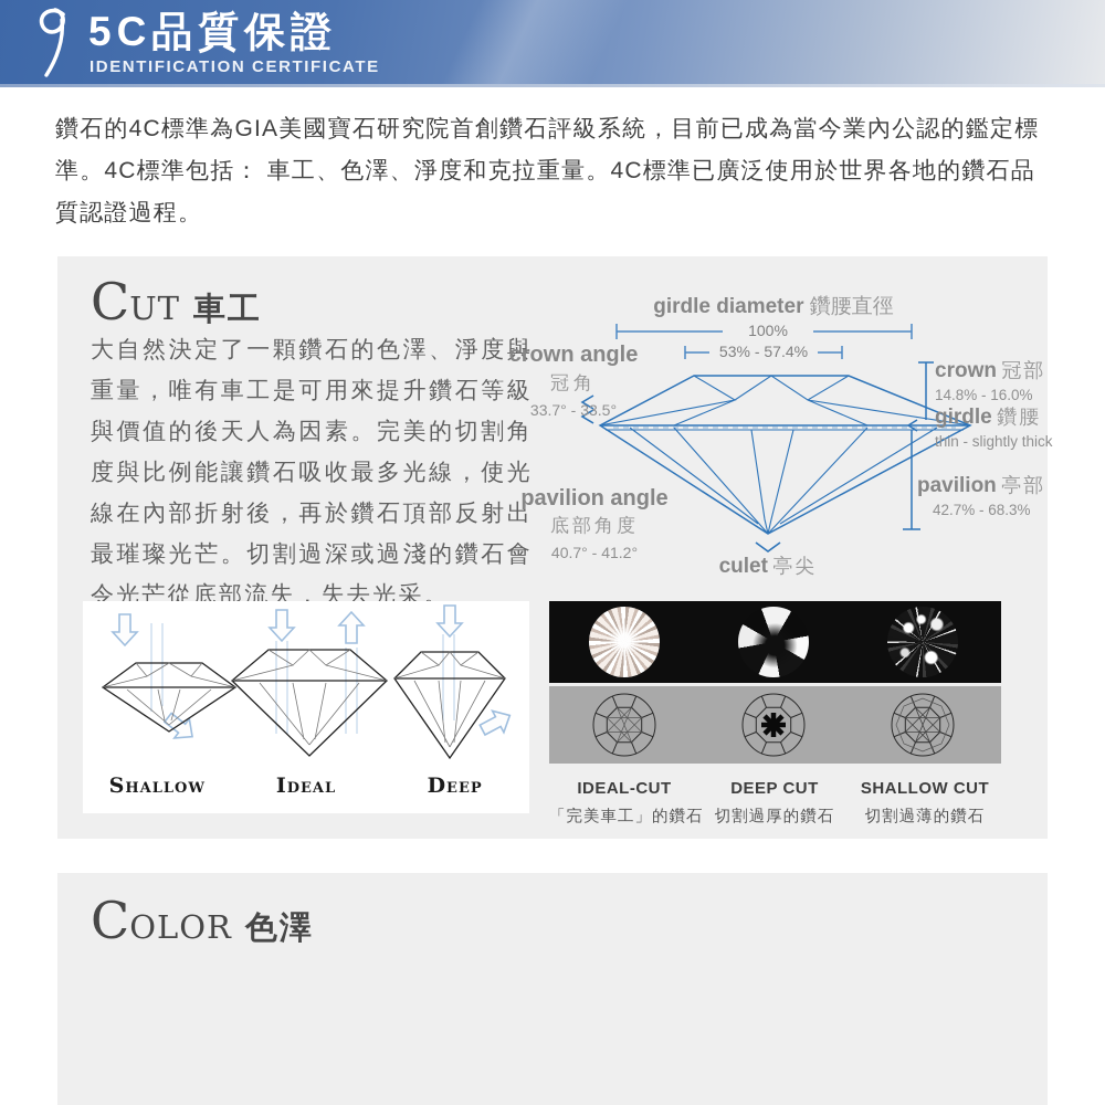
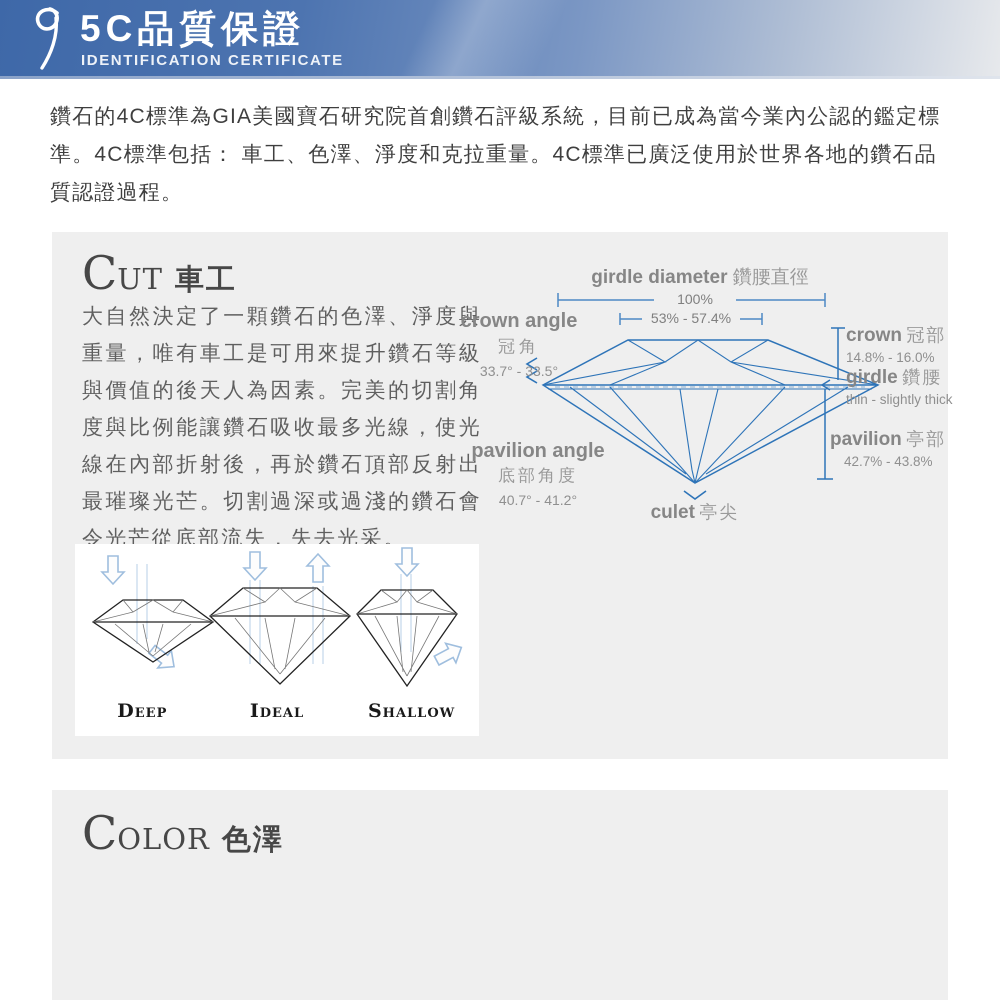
  鑽石的4C標準為GIA美國寶石研究院首創鑽石評級系統，目前已成為當今業內公認的鑑定標準。4C標準包括： 車工、色澤、淨度和克拉重量。4C標準已廣泛使用於世界各地的鑽石品質認證過程。
  CUT 車工
  大自然決定了一顆鑽石的色澤、淨度與重量，唯有車工是可用來提升鑽石等級與價值的後天人為因素。完美的切割角度與比例能讓鑽石吸收最多光線，使光線在內部折射後，再於鑽石頂部反射出最璀璨光芒。切割過深或過淺的鑽石會令光芒從底部流失，失去光采。
  girdle diameter 鑽腰直徑
  100%
  53% - 57.4%
  crown angle
  冠角
  33.7° - 33.5°
  crown 冠部
  14.8% - 16.0%
  girdle 鑽腰
  thin - slightly thick
  pavilion 亭部
- 42.7% - 68.3%
+ 42.7% - 43.8%
  pavilion angle
  底部角度
  40.7° - 41.2°
  culet 亭尖
- Shallow
+ Deep
  Ideal
- Deep
+ Shallow
- IDEAL-CUT
- 「完美車工」的鑽石
- DEEP CUT
- 切割過厚的鑽石
- SHALLOW CUT
- 切割過薄的鑽石
  COLOR 色澤
